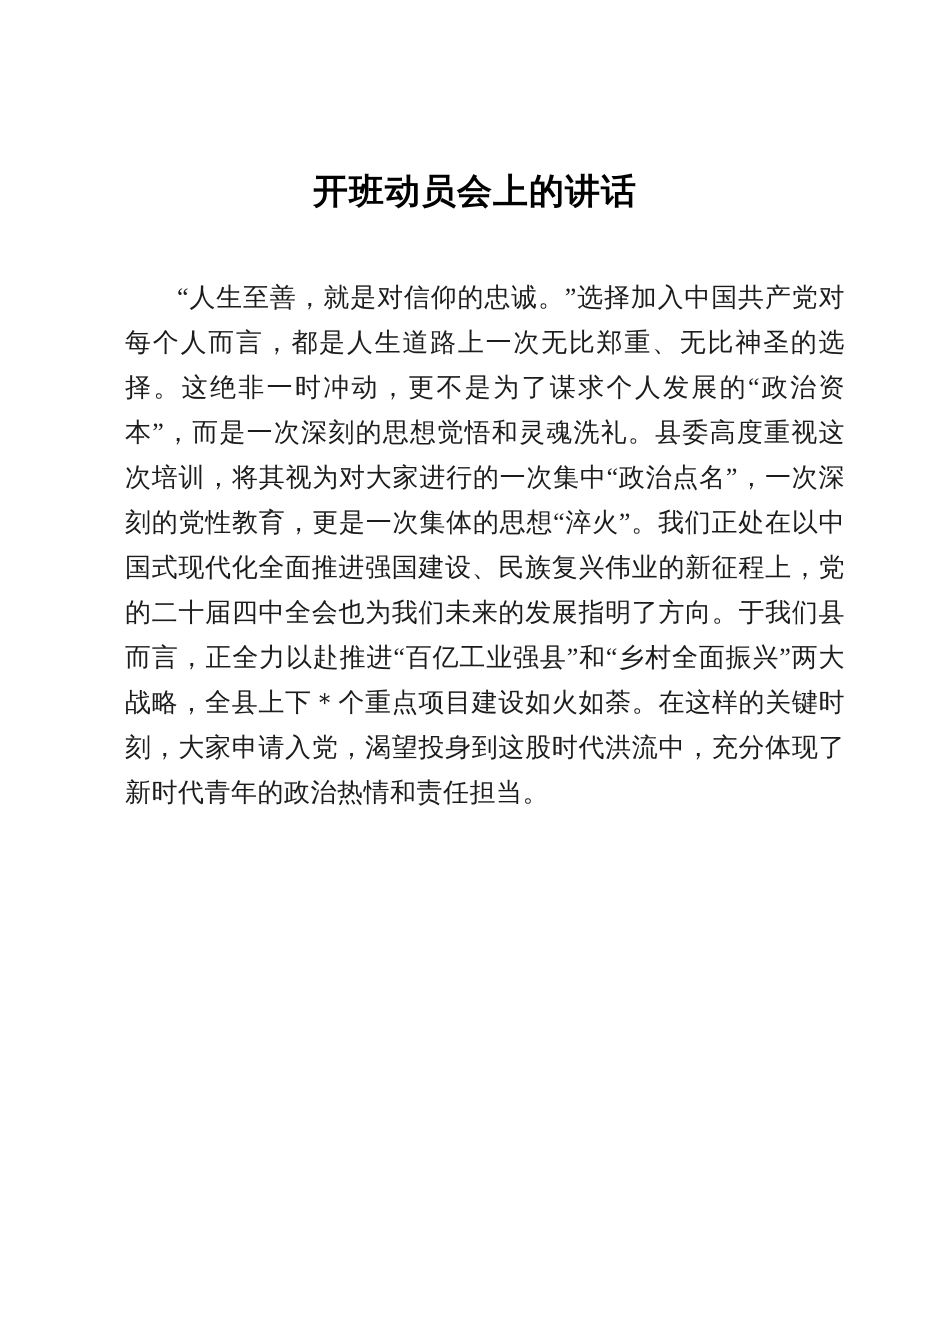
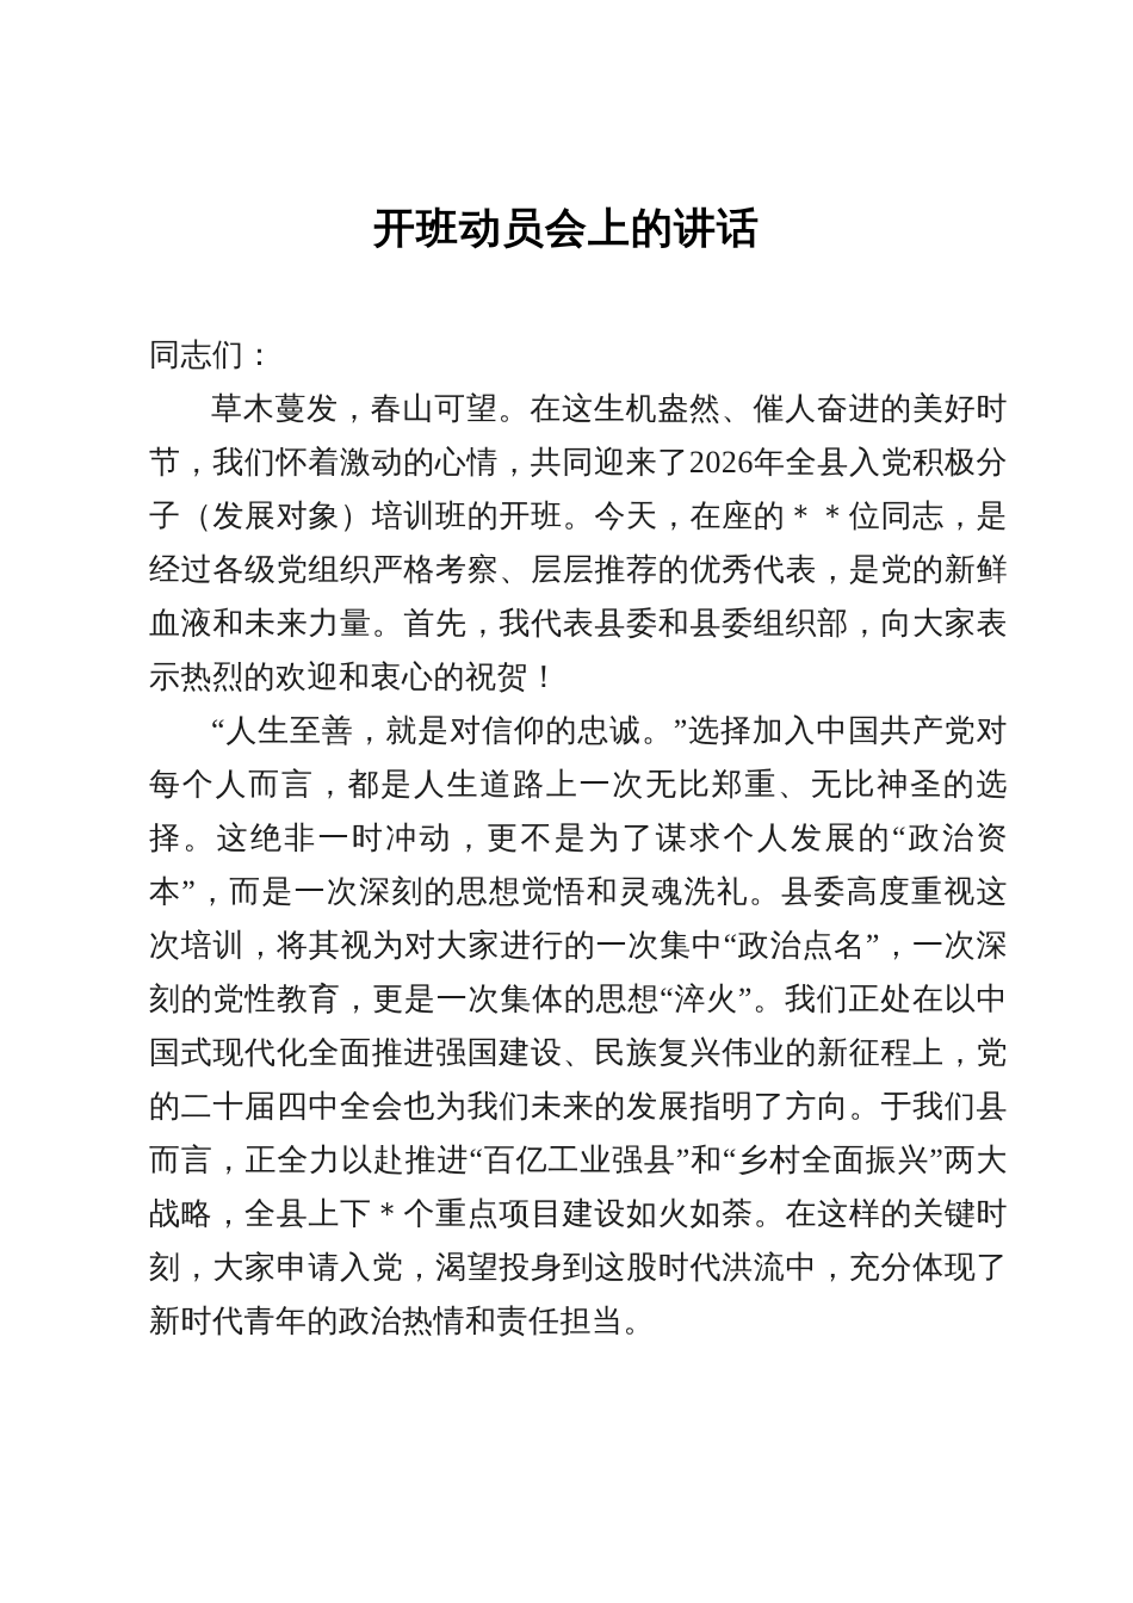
  开班动员会上的讲话
+ 同志们：
+ 草木蔓发，春山可望。在这生机盎然、催人奋进的美好时节，我们怀着激动的心情，共同迎来了2026年全县入党积极分子（发展对象）培训班的开班。今天，在座的＊＊位同志，是经过各级党组织严格考察、层层推荐的优秀代表，是党的新鲜血液和未来力量。首先，我代表县委和县委组织部，向大家表示热烈的欢迎和衷心的祝贺！
  “人生至善，就是对信仰的忠诚。”选择加入中国共产党对每个人而言，都是人生道路上一次无比郑重、无比神圣的选择。这绝非一时冲动，更不是为了谋求个人发展的“政治资本”，而是一次深刻的思想觉悟和灵魂洗礼。县委高度重视这次培训，将其视为对大家进行的一次集中“政治点名”，一次深刻的党性教育，更是一次集体的思想“淬火”。我们正处在以中国式现代化全面推进强国建设、民族复兴伟业的新征程上，党的二十届四中全会也为我们未来的发展指明了方向。于我们县而言，正全力以赴推进“百亿工业强县”和“乡村全面振兴”两大战略，全县上下＊个重点项目建设如火如荼。在这样的关键时刻，大家申请入党，渴望投身到这股时代洪流中，充分体现了新时代青年的政治热情和责任担当。
